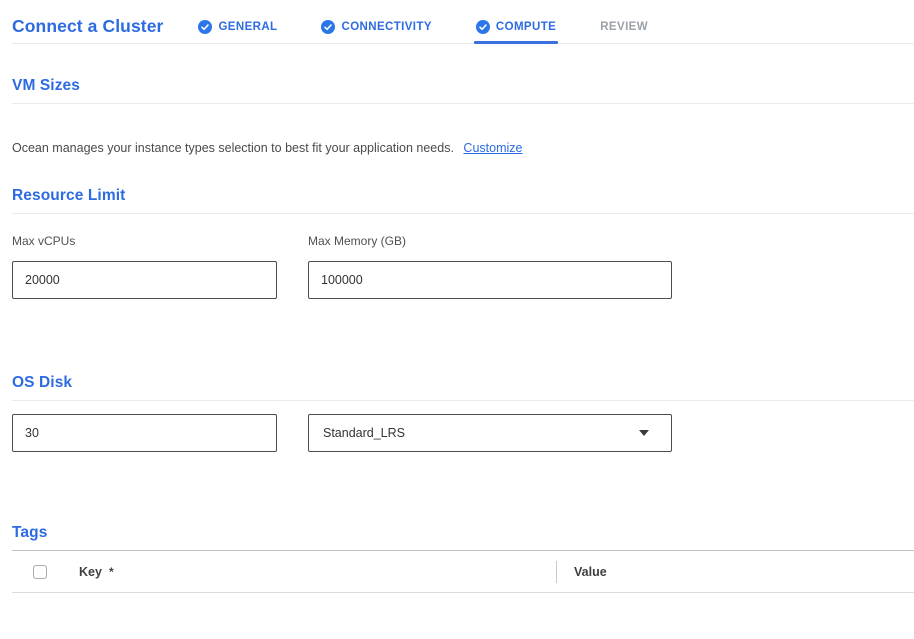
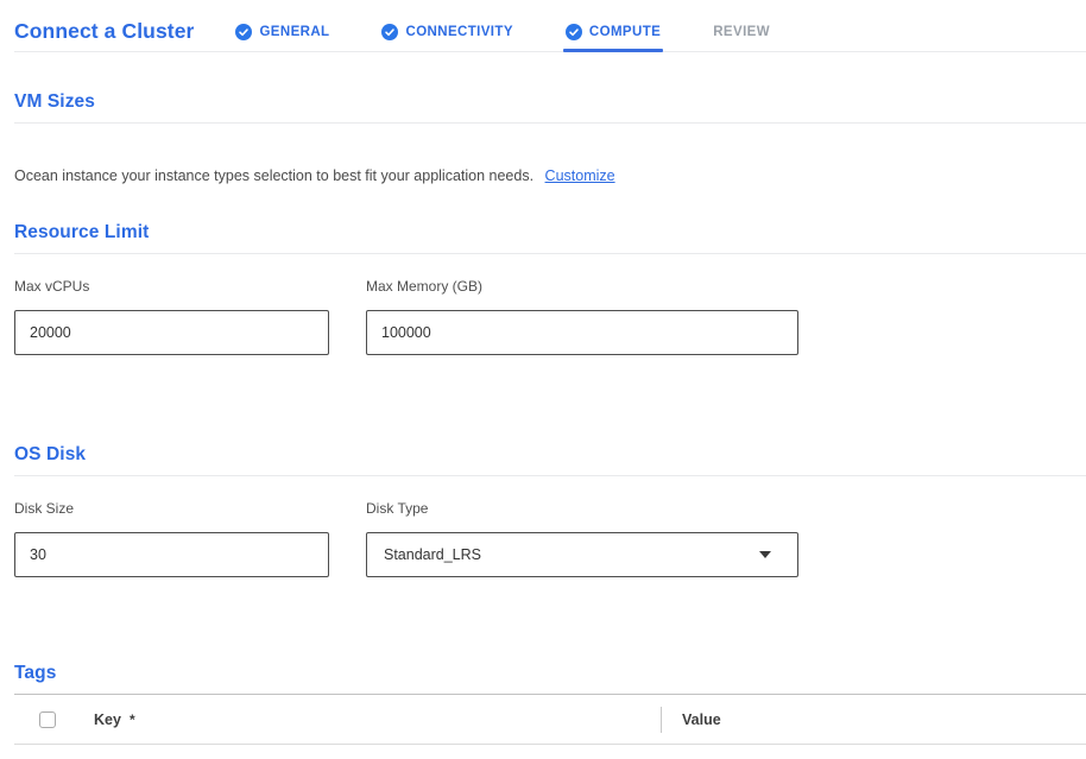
  Connect a Cluster
  GENERAL
  CONNECTIVITY
  COMPUTE
  REVIEW
  VM Sizes
- Ocean manages your instance types selection to best fit your application needs. Customize
+ Ocean instance your instance types selection to best fit your application needs. Customize
  Resource Limit
  Max vCPUs
  Max Memory (GB)
  20000
  100000
  OS Disk
+ Disk Size
+ Disk Type
  30
  Standard_LRS
  Tags
  Key
  *
  Value
